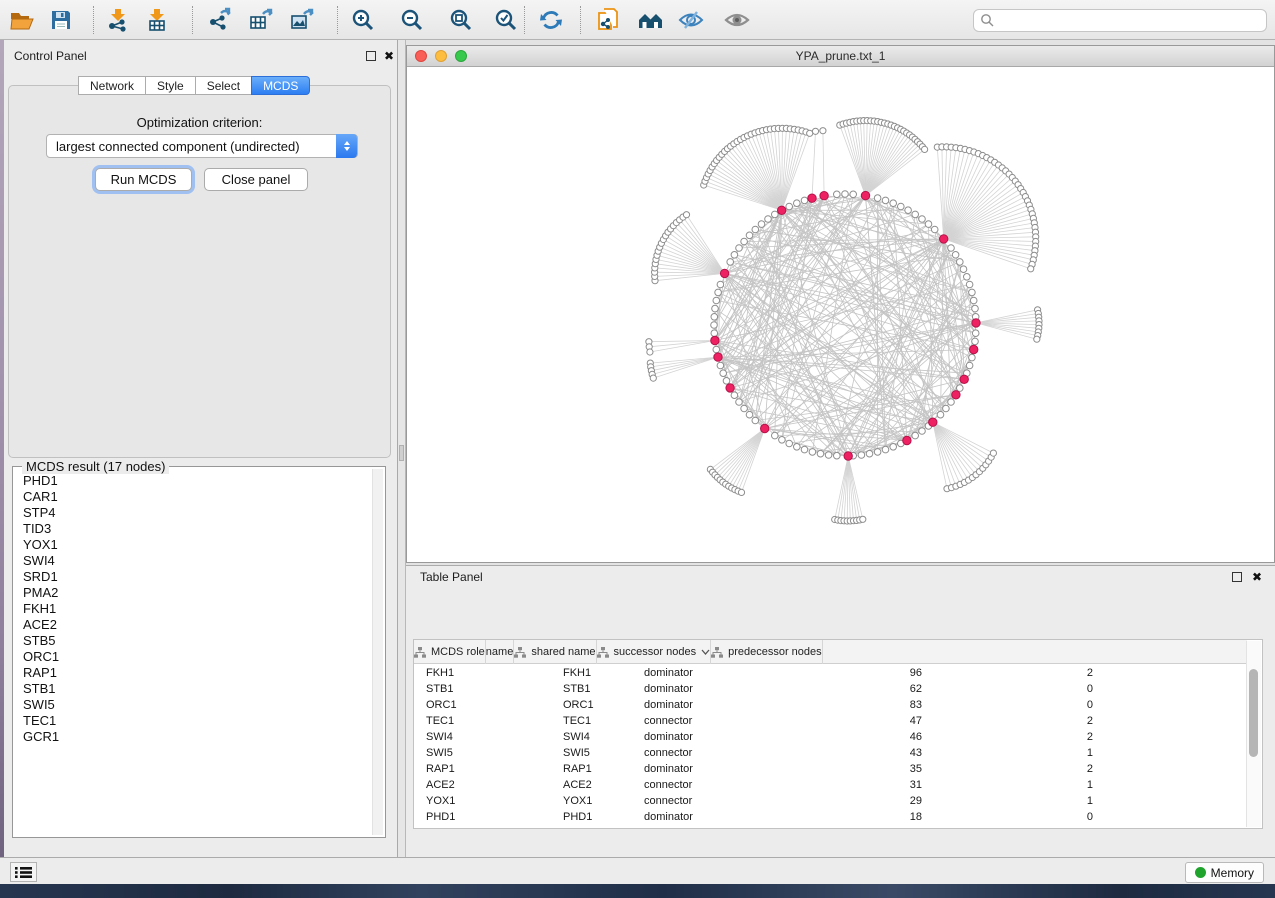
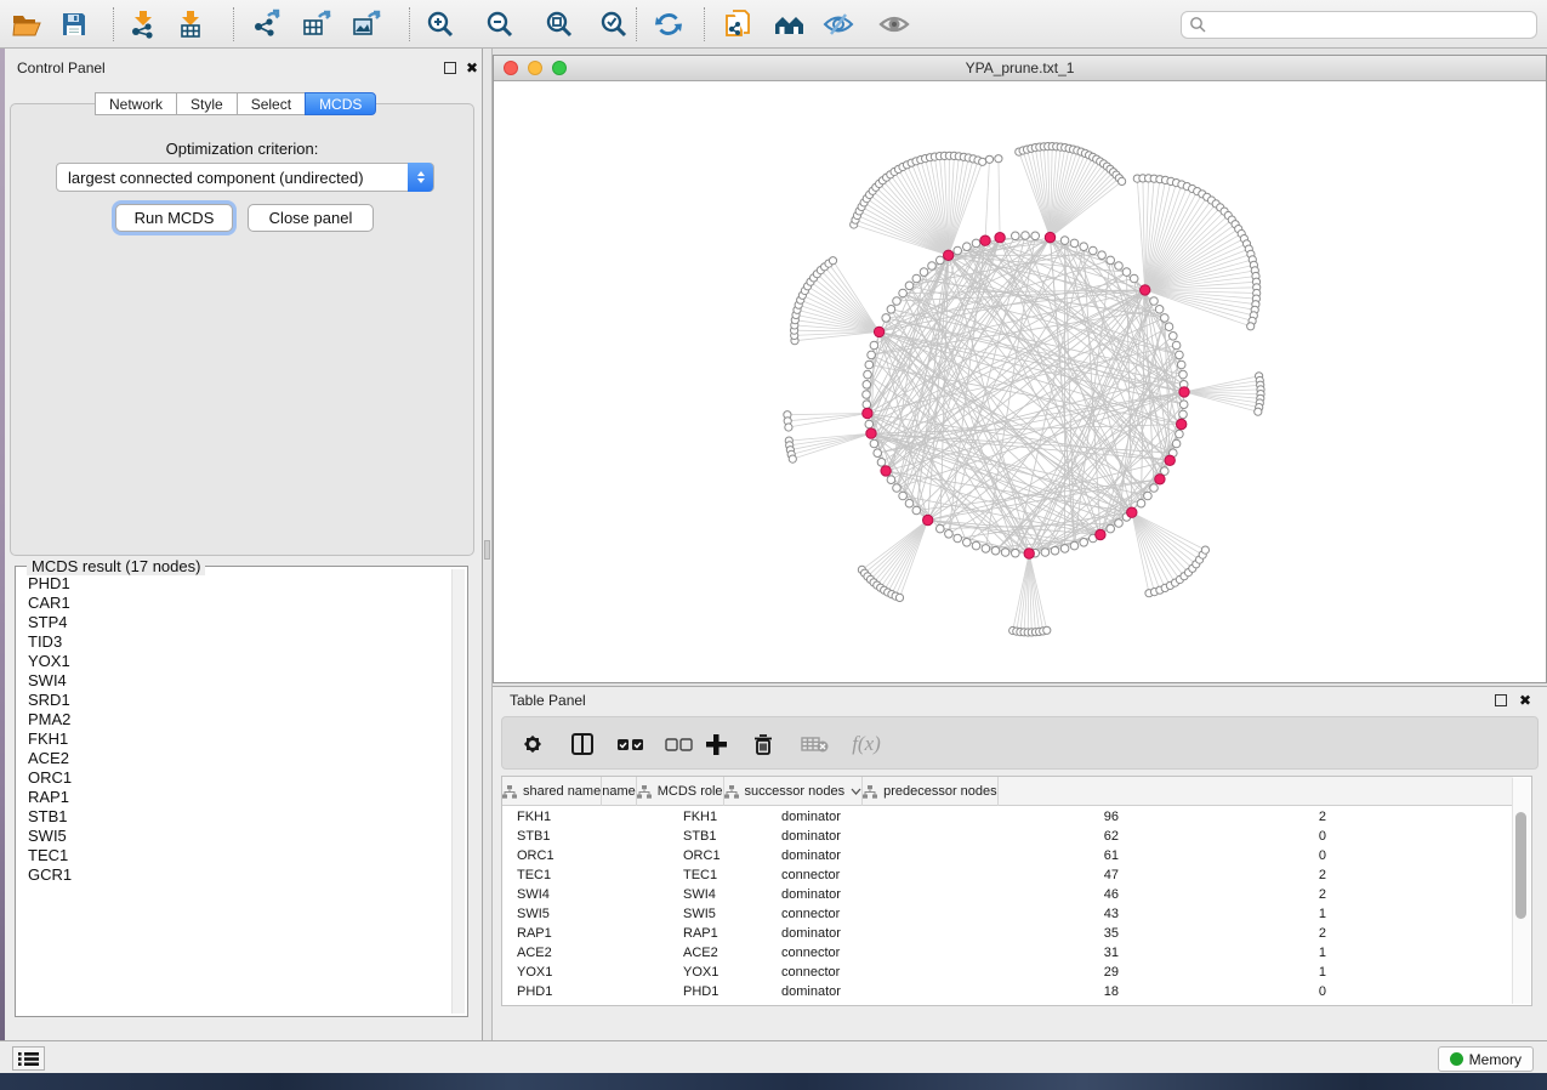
  Control Panel
  ✖
  Optimization criterion:
  largest connected component (undirected)
  Run MCDS
  Close panel
  Network
  Style
  Select
  MCDS
  MCDS result (17 nodes)
  PHD1
  CAR1
  STP4
  TID3
  YOX1
  SWI4
  SRD1
  PMA2
  FKH1
  ACE2
- STB5
  ORC1
  RAP1
  STB1
  SWI5
  TEC1
  GCR1
  YPA_prune.txt_1
  Table Panel
  ✖
+ f(x)
- MCDS role
+ shared name
  name
- shared name
+ MCDS role
  successor nodes
  predecessor nodes
  FKH1
  FKH1
  dominator
  96
  2
  STB1
  STB1
  dominator
  62
  0
  ORC1
  ORC1
  dominator
- 83
+ 61
  0
  TEC1
  TEC1
  connector
  47
  2
  SWI4
  SWI4
  dominator
  46
  2
  SWI5
  SWI5
  connector
  43
  1
  RAP1
  RAP1
  dominator
  35
  2
  ACE2
  ACE2
  connector
  31
  1
  YOX1
  YOX1
  connector
  29
  1
  PHD1
  PHD1
  dominator
  18
  0
  Memory
